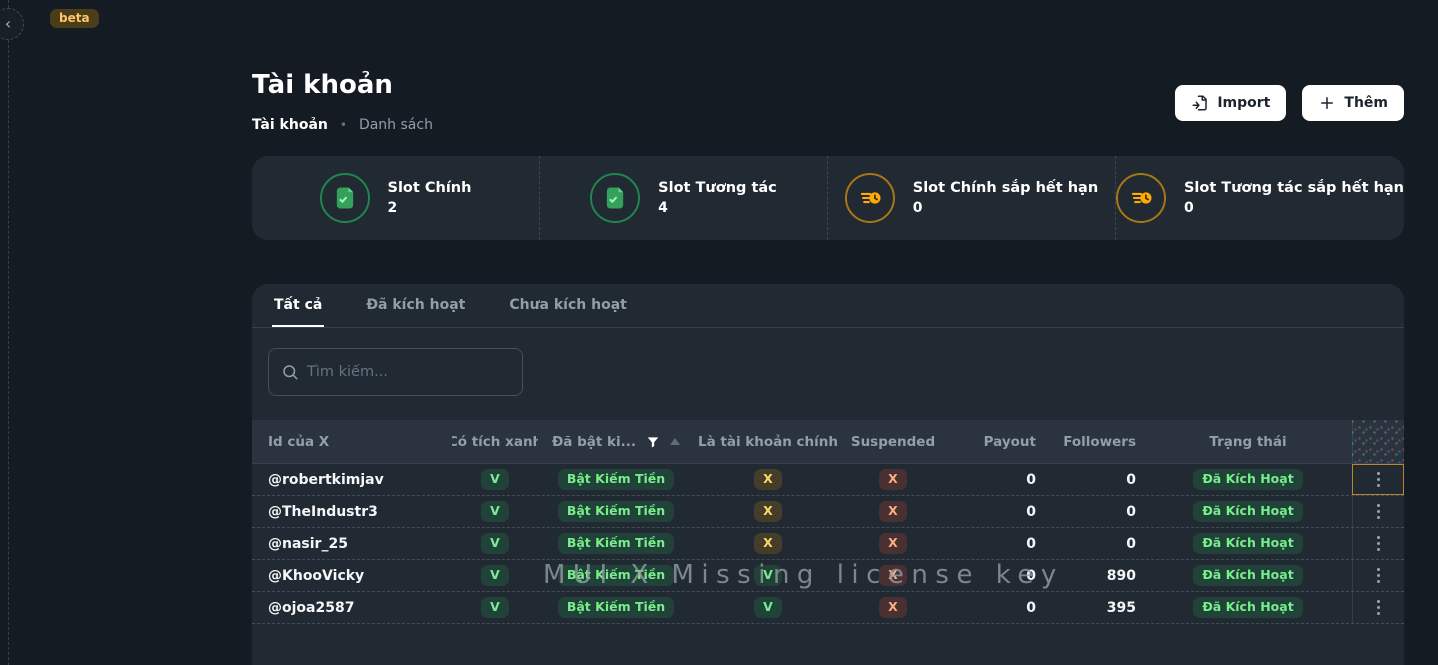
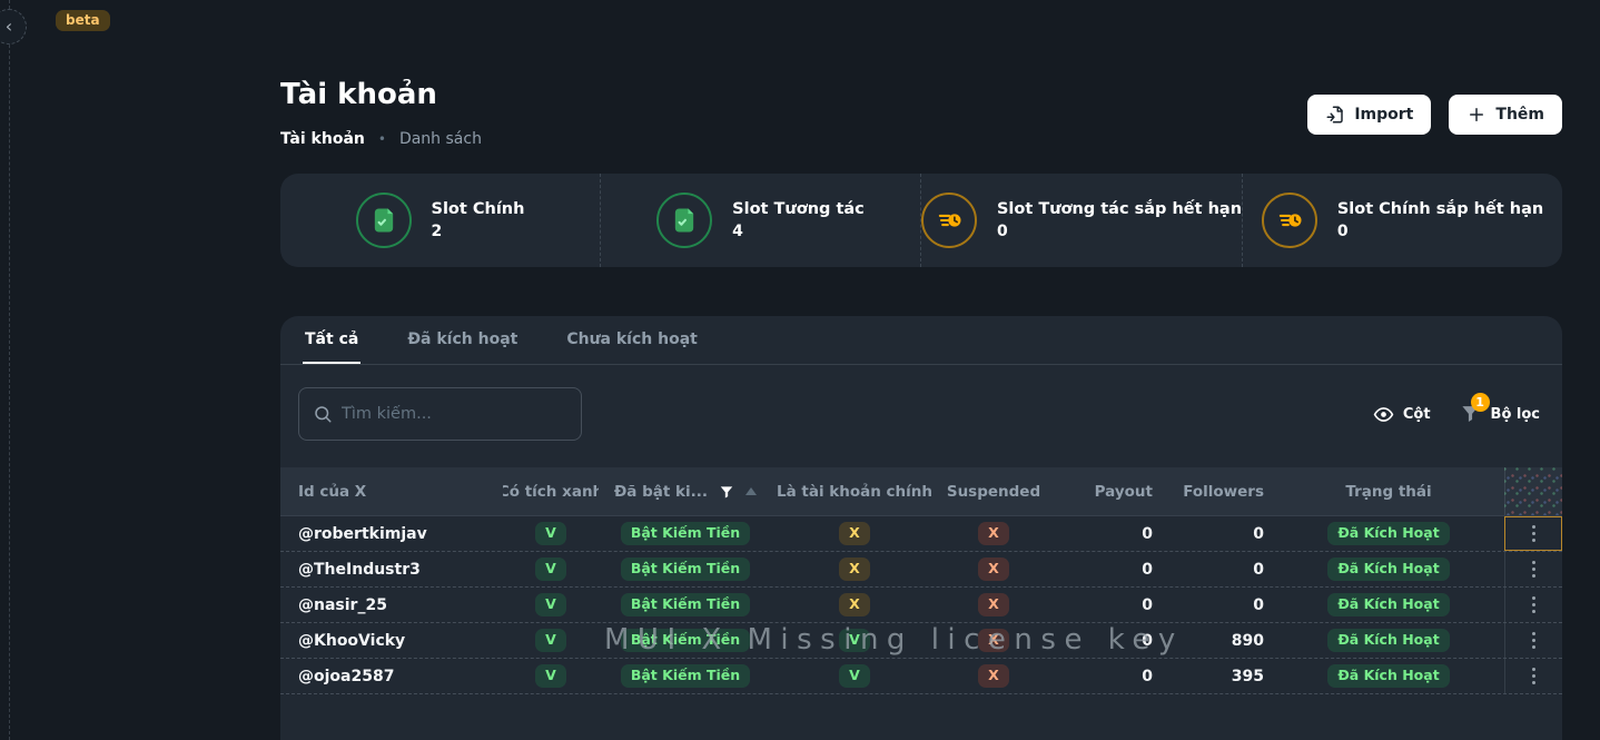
  ‹
  beta
  Tài khoản
  Tài khoản
  •
  Danh sách
  Import
  Thêm
  Slot Chính
  2
  Slot Tương tác
  4
- Slot Chính sắp hết hạn
+ Slot Tương tác sắp hết hạn
  0
- Slot Tương tác sắp hết hạn
+ Slot Chính sắp hết hạn
  0
  Tất cả
  Đã kích hoạt
  Chưa kích hoạt
  Tìm kiếm...
+ Cột
+ 1
+ Bộ lọc
  Id của X
  Có tích xanh
  Đã bật ki...
  Là tài khoản chính
  Suspended
  Payout
  Followers
  Trạng thái
  @robertkimjav
  V
  Bật Kiếm Tiền
  X
  X
  0
  0
  Đã Kích Hoạt
  @TheIndustr3
  V
  Bật Kiếm Tiền
  X
  X
  0
  0
  Đã Kích Hoạt
  @nasir_25
  V
  Bật Kiếm Tiền
  X
  X
  0
  0
  Đã Kích Hoạt
  @KhooVicky
  V
  Bật Kiếm Tiền
  V
  X
  0
  890
  Đã Kích Hoạt
  @ojoa2587
  V
  Bật Kiếm Tiền
  V
  X
  0
  395
  Đã Kích Hoạt
  MUI X Missing license key
